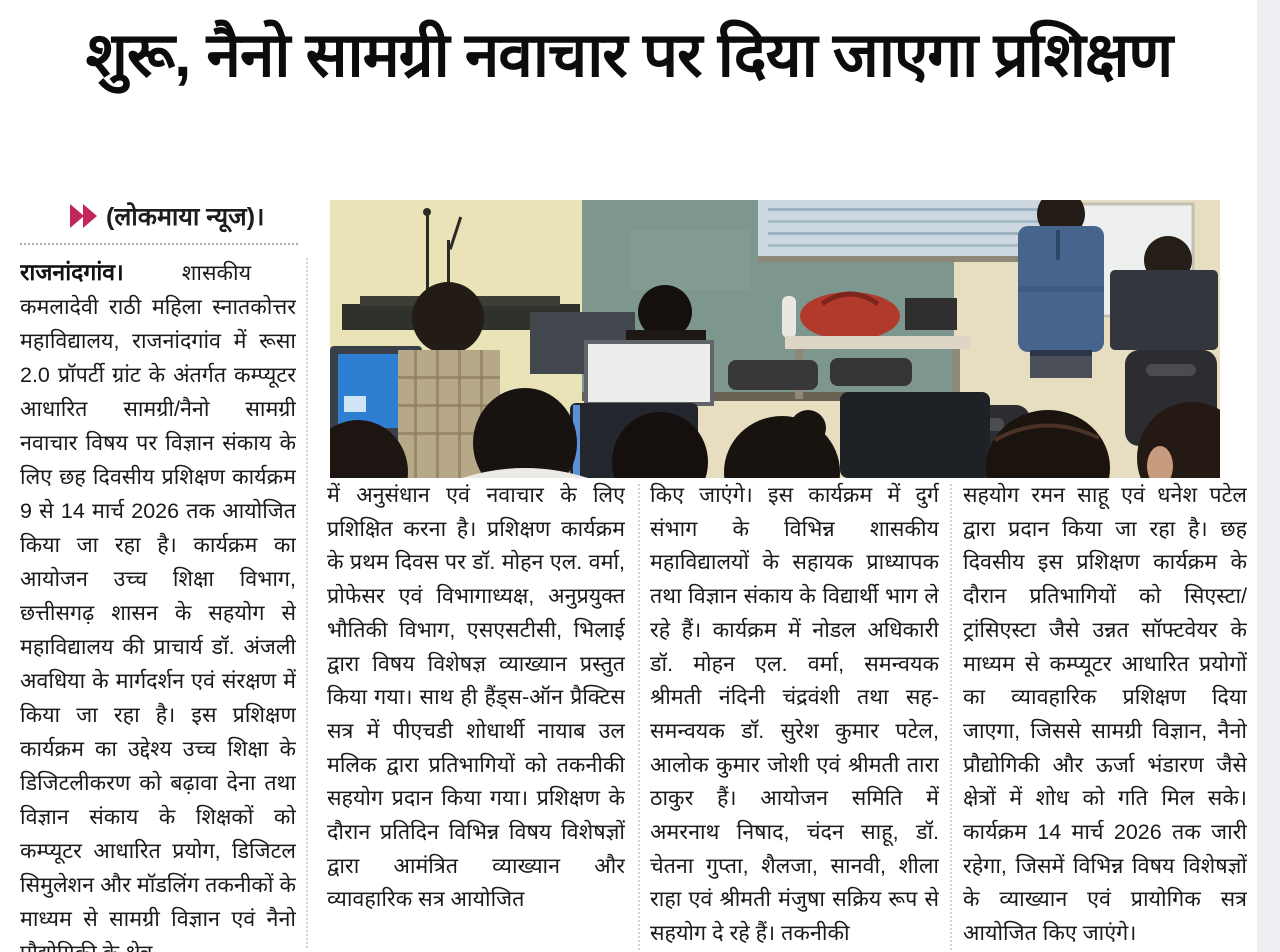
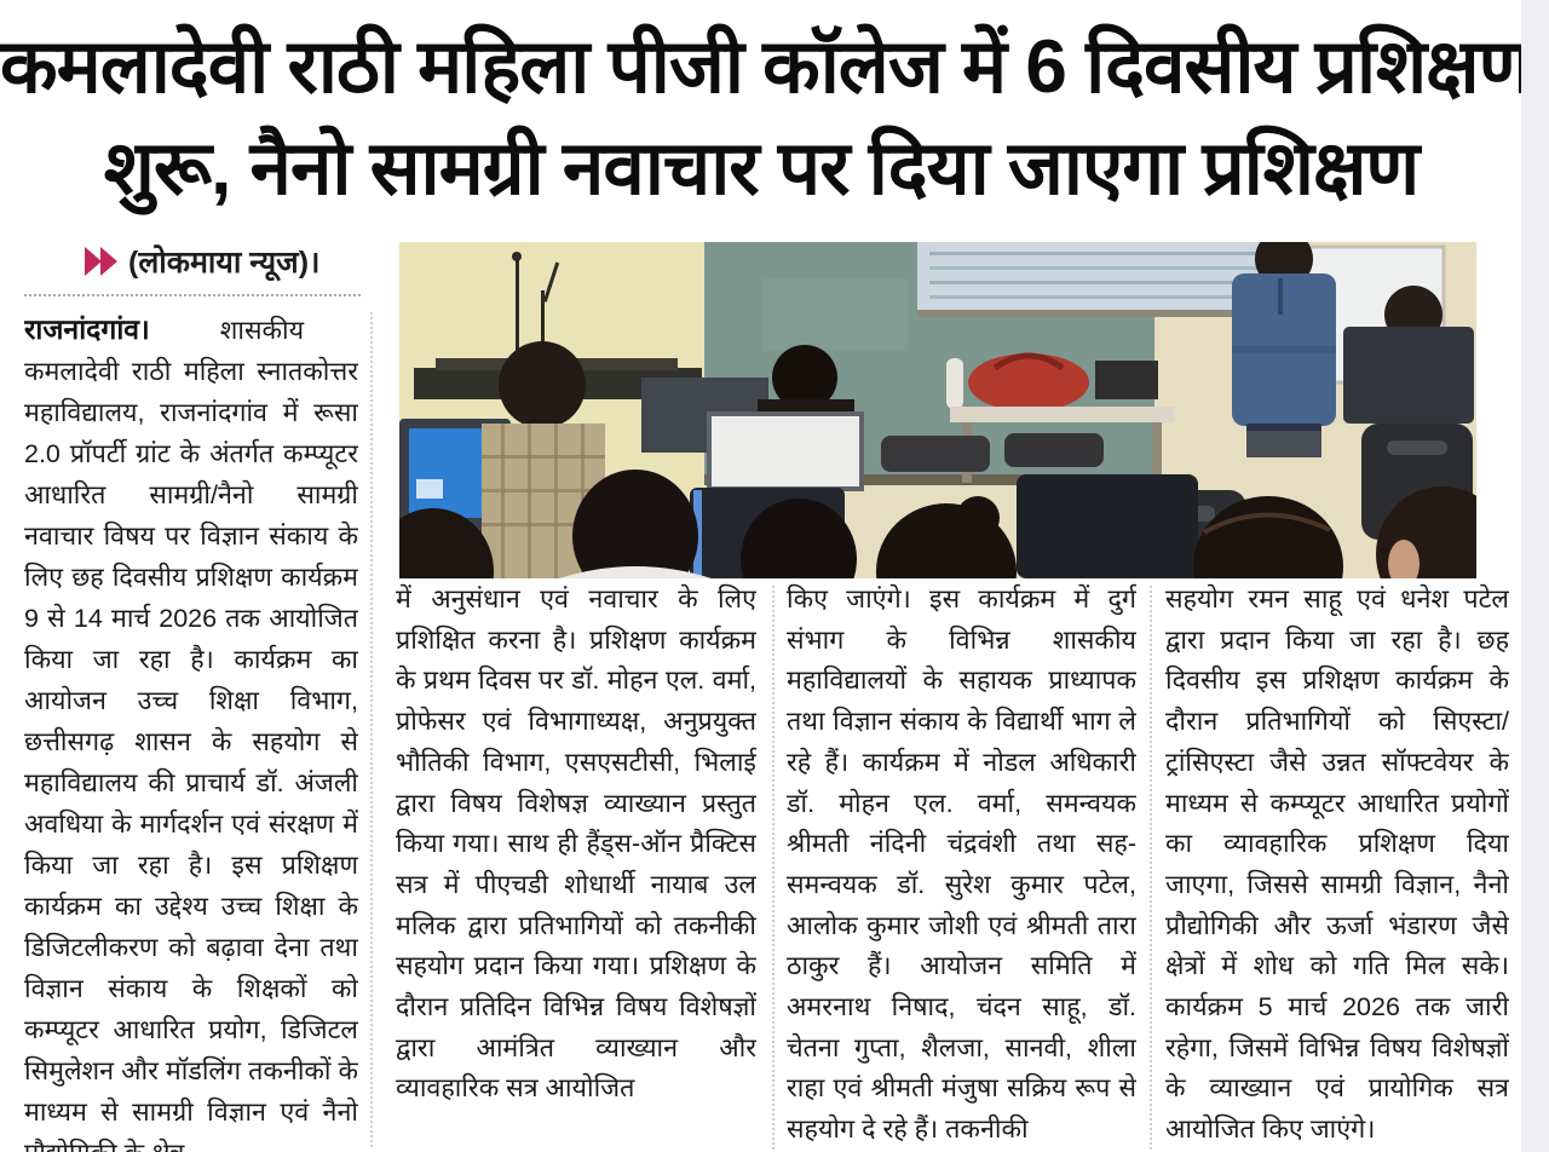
+ कमलादेवी राठी महिला पीजी कॉलेज में 6 दिवसीय प्रशिक्षण
  शुरू, नैनो सामग्री नवाचार पर दिया जाएगा प्रशिक्षण
  (लोकमाया न्यूज)।
  राजनांदगांव। शासकीय कमलादेवी राठी महिला स्नातकोत्तर महाविद्यालय, राजनांदगांव में रूसा 2.0 प्रॉपर्टी ग्रांट के अंतर्गत कम्प्यूटर आधारित सामग्री/नैनो सामग्री नवाचार विषय पर विज्ञान संकाय के लिए छह दिवसीय प्रशिक्षण कार्यक्रम 9 से 14 मार्च 2026 तक आयोजित किया जा रहा है। कार्यक्रम का आयोजन उच्च शिक्षा विभाग, छत्तीसगढ़ शासन के सहयोग से महाविद्यालय की प्राचार्य डॉ. अंजली अवधिया के मार्गदर्शन एवं संरक्षण में किया जा रहा है। इस प्रशिक्षण कार्यक्रम का उद्देश्य उच्च शिक्षा के डिजिटलीकरण को बढ़ावा देना तथा विज्ञान संकाय के शिक्षकों को कम्प्यूटर आधारित प्रयोग, डिजिटल सिमुलेशन और मॉडलिंग तकनीकों के माध्यम से सामग्री विज्ञान एवं नैनो
  में अनुसंधान एवं नवाचार के लिए प्रशिक्षित करना है। प्रशिक्षण कार्यक्रम के प्रथम दिवस पर डॉ. मोहन एल. वर्मा, प्रोफेसर एवं विभागाध्यक्ष, अनुप्रयुक्त भौतिकी विभाग, एसएसटीसी, भिलाई द्वारा विषय विशेषज्ञ व्याख्यान प्रस्तुत किया गया। साथ ही हैंड्स-ऑन प्रैक्टिस सत्र में पीएचडी शोधार्थी नायाब उल मलिक द्वारा प्रतिभागियों को तकनीकी सहयोग प्रदान किया गया। प्रशिक्षण के दौरान प्रतिदिन विभिन्न विषय विशेषज्ञों द्वारा आमंत्रित व्याख्यान और व्यावहारिक सत्र आयोजित
  किए जाएंगे। इस कार्यक्रम में दुर्ग संभाग के विभिन्न शासकीय महाविद्यालयों के सहायक प्राध्यापक तथा विज्ञान संकाय के विद्यार्थी भाग ले रहे हैं। कार्यक्रम में नोडल अधिकारी डॉ. मोहन एल. वर्मा, समन्वयक श्रीमती नंदिनी चंद्रवंशी तथा सह-समन्वयक डॉ. सुरेश कुमार पटेल, आलोक कुमार जोशी एवं श्रीमती तारा ठाकुर हैं। आयोजन समिति में अमरनाथ निषाद, चंदन साहू, डॉ. चेतना गुप्ता, शैलजा, सानवी, शीला राहा एवं श्रीमती मंजुषा सक्रिय रूप से सहयोग दे रहे हैं। तकनीकी
- सहयोग रमन साहू एवं धनेश पटेल द्वारा प्रदान किया जा रहा है। छह दिवसीय इस प्रशिक्षण कार्यक्रम के दौरान प्रतिभागियों को सिएस्टा/ट्रांसिएस्टा जैसे उन्नत सॉफ्टवेयर के माध्यम से कम्प्यूटर आधारित प्रयोगों का व्यावहारिक प्रशिक्षण दिया जाएगा, जिससे सामग्री विज्ञान, नैनो प्रौद्योगिकी और ऊर्जा भंडारण जैसे क्षेत्रों में शोध को गति मिल सके। कार्यक्रम 14 मार्च 2026 तक जारी रहेगा, जिसमें विभिन्न विषय विशेषज्ञों के व्याख्यान एवं प्रायोगिक सत्र आयोजित किए जाएंगे।
+ सहयोग रमन साहू एवं धनेश पटेल द्वारा प्रदान किया जा रहा है। छह दिवसीय इस प्रशिक्षण कार्यक्रम के दौरान प्रतिभागियों को सिएस्टा/ट्रांसिएस्टा जैसे उन्नत सॉफ्टवेयर के माध्यम से कम्प्यूटर आधारित प्रयोगों का व्यावहारिक प्रशिक्षण दिया जाएगा, जिससे सामग्री विज्ञान, नैनो प्रौद्योगिकी और ऊर्जा भंडारण जैसे क्षेत्रों में शोध को गति मिल सके। कार्यक्रम 5 मार्च 2026 तक जारी रहेगा, जिसमें विभिन्न विषय विशेषज्ञों के व्याख्यान एवं प्रायोगिक सत्र आयोजित किए जाएंगे।
